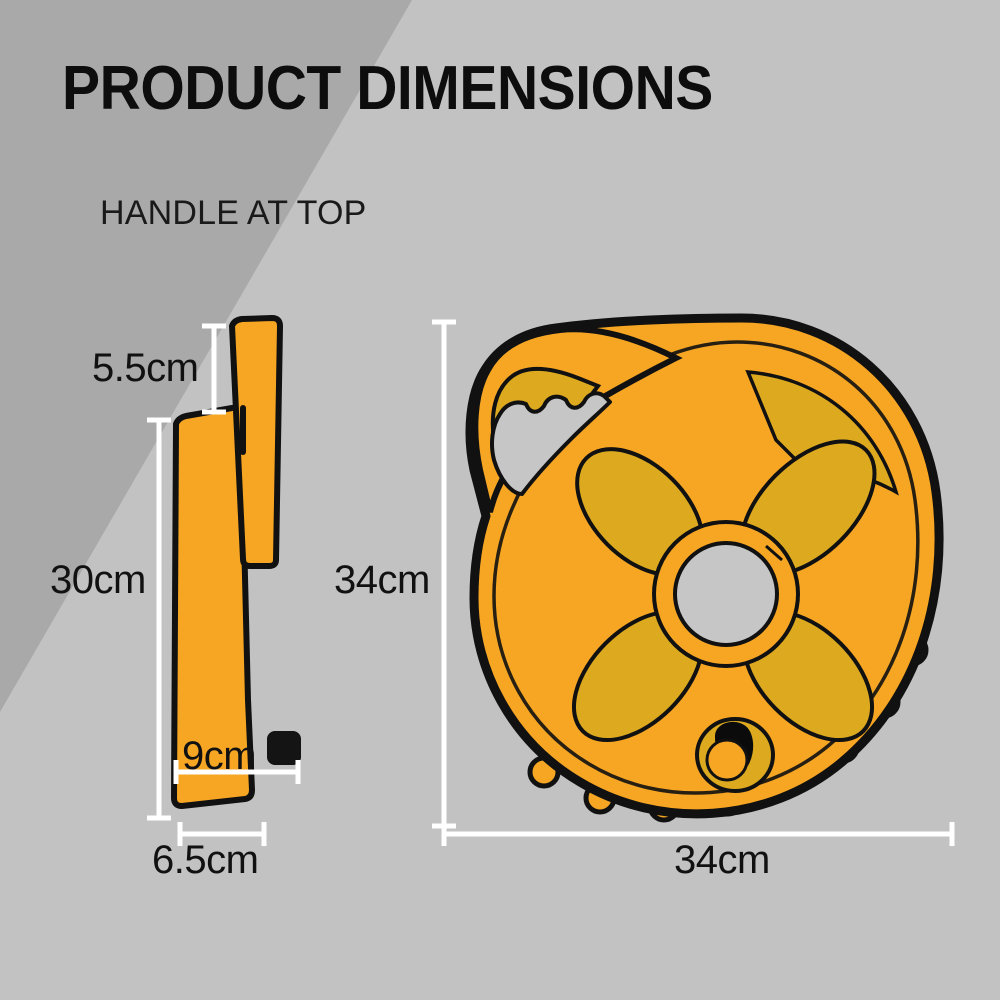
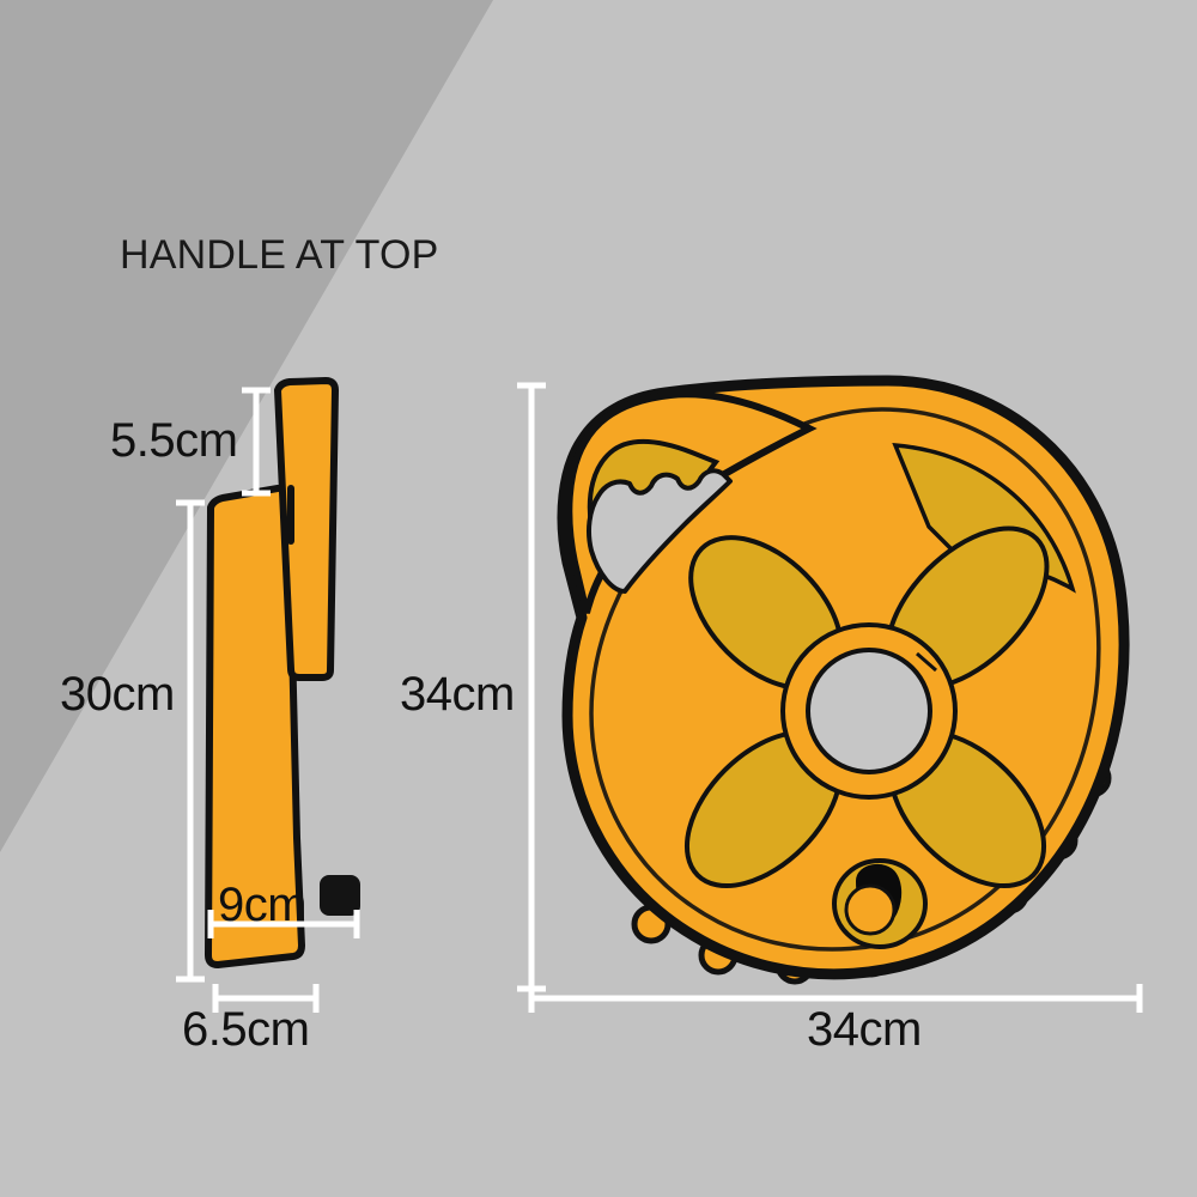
- PRODUCT DIMENSIONS
  HANDLE AT TOP
  5.5cm
  30cm
  9cm
  6.5cm
  34cm
  34cm
